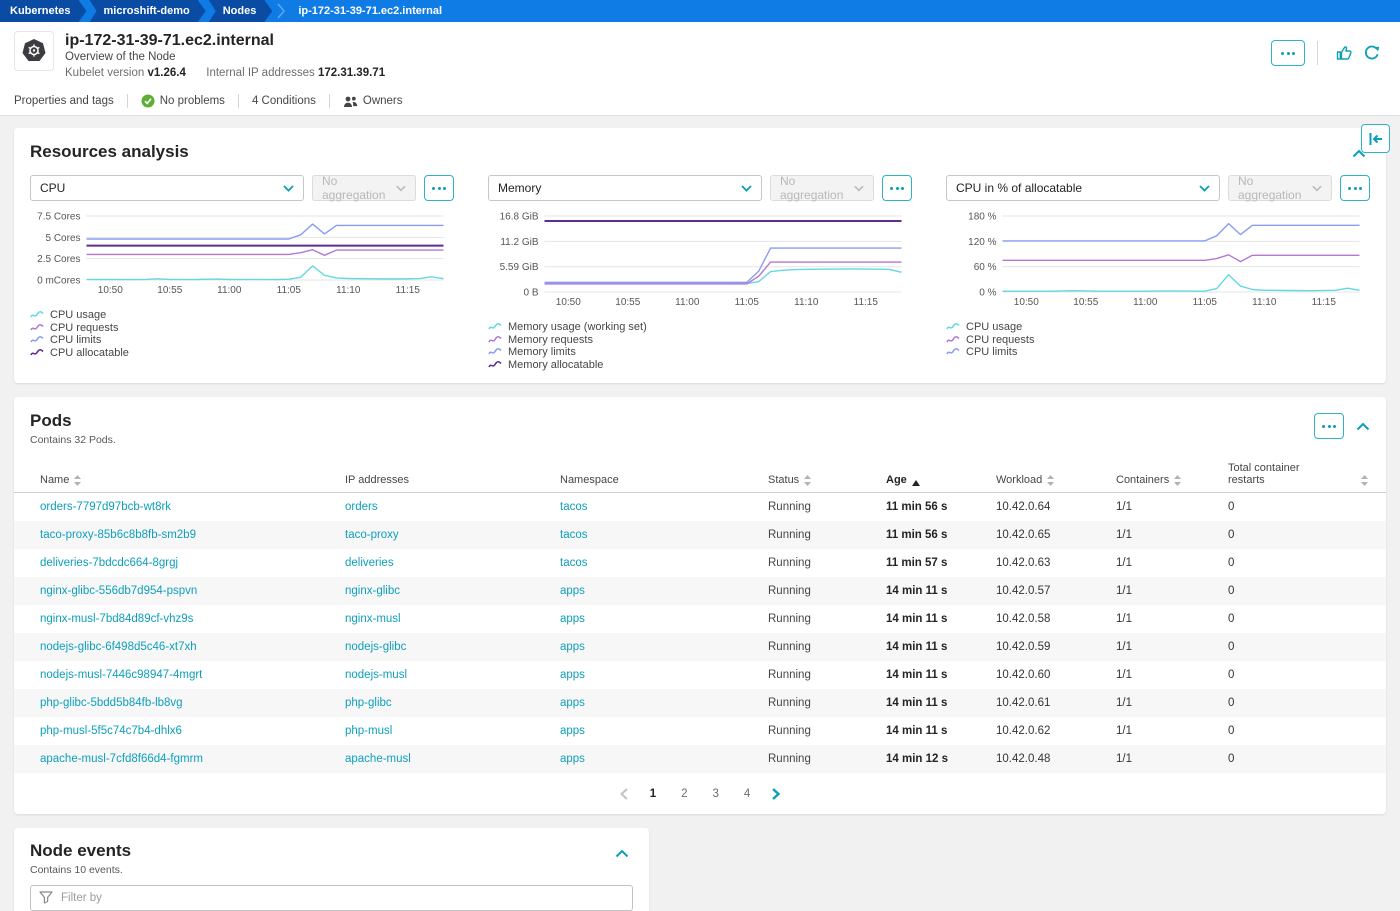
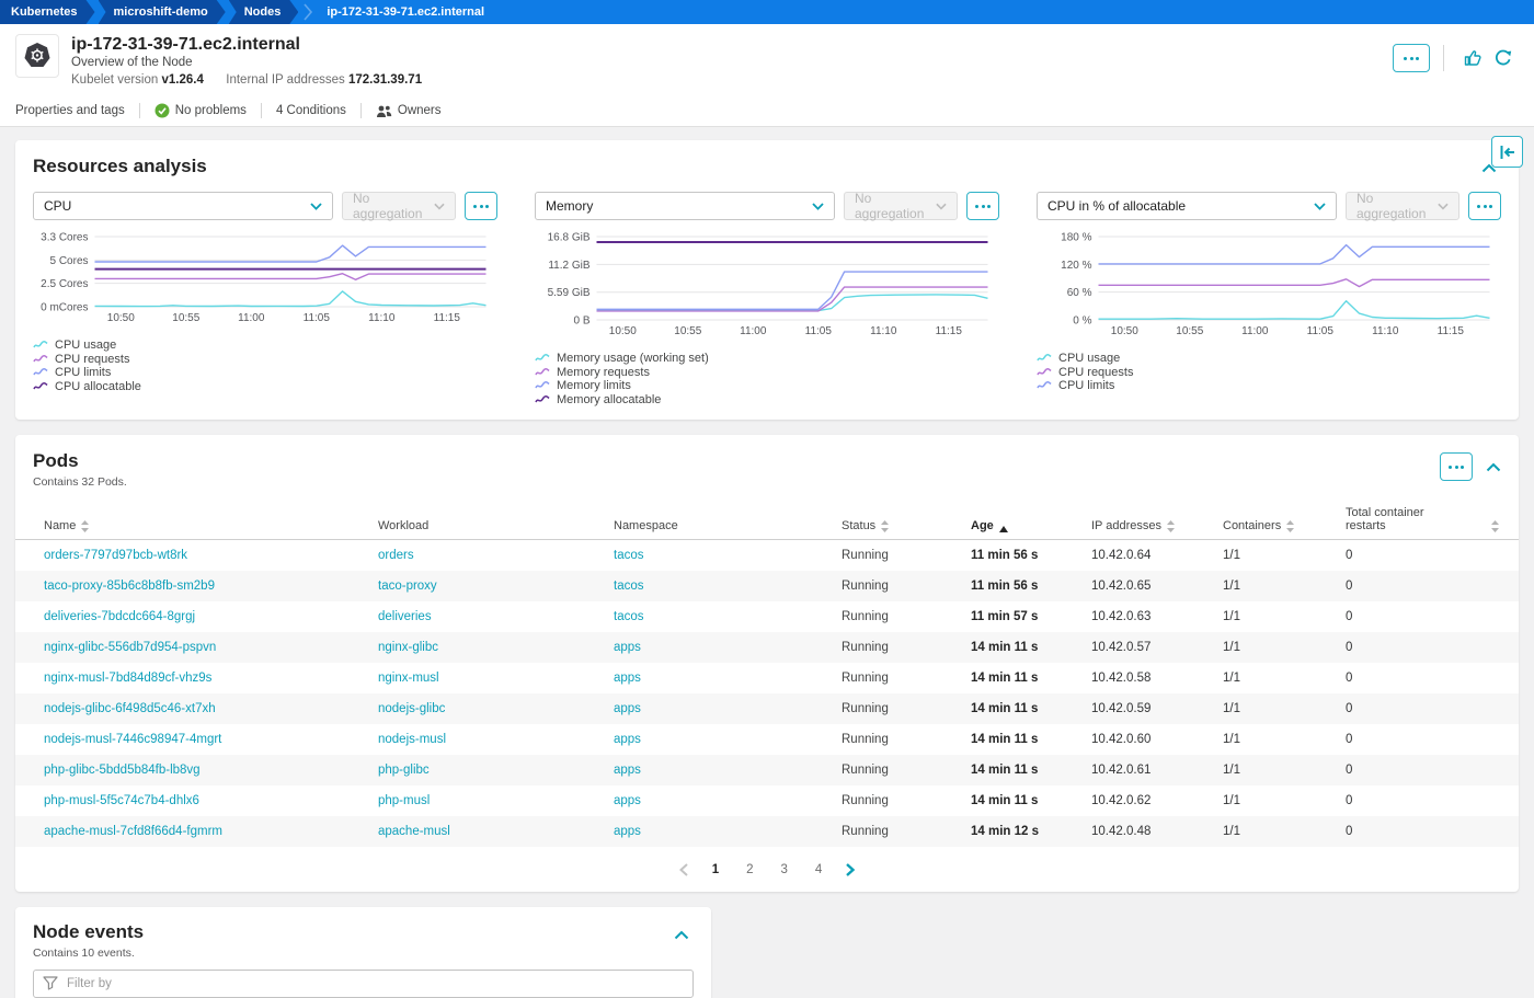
  Kubernetes
  microshift-demo
  Nodes
  ip-172-31-39-71.ec2.internal
  ip-172-31-39-71.ec2.internal
  Overview of the Node
  Kubelet version v1.26.4 Internal IP addresses 172.31.39.71
  Properties and tags
  No problems
  4 Conditions
  Owners
  Resources analysis
  CPU
  No aggregation
- 7.5 Cores
+ 3.3 Cores
  5 Cores
  2.5 Cores
  0 mCores
  10:50
  10:55
  11:00
  11:05
  11:10
  11:15
  CPU usage
  CPU requests
  CPU limits
  CPU allocatable
  Memory
  No aggregation
  16.8 GiB
  11.2 GiB
  5.59 GiB
  0 B
  10:50
  10:55
  11:00
  11:05
  11:10
  11:15
  Memory usage (working set)
  Memory requests
  Memory limits
  Memory allocatable
  CPU in % of allocatable
  No aggregation
  180 %
  120 %
  60 %
  0 %
  10:50
  10:55
  11:00
  11:05
  11:10
  11:15
  CPU usage
  CPU requests
  CPU limits
  Pods
  Contains 32 Pods.
  Name
- IP addresses
+ Workload
  Namespace
  Status
  Age
- Workload
+ IP addresses
  Containers
  Total container restarts
  orders-7797d97bcb-wt8rk
  orders
  tacos
  Running
  11 min 56 s
  10.42.0.64
  1/1
  0
  taco-proxy-85b6c8b8fb-sm2b9
  taco-proxy
  tacos
  Running
  11 min 56 s
  10.42.0.65
  1/1
  0
  deliveries-7bdcdc664-8grgj
  deliveries
  tacos
  Running
  11 min 57 s
  10.42.0.63
  1/1
  0
  nginx-glibc-556db7d954-pspvn
  nginx-glibc
  apps
  Running
  14 min 11 s
  10.42.0.57
  1/1
  0
  nginx-musl-7bd84d89cf-vhz9s
  nginx-musl
  apps
  Running
  14 min 11 s
  10.42.0.58
  1/1
  0
  nodejs-glibc-6f498d5c46-xt7xh
  nodejs-glibc
  apps
  Running
  14 min 11 s
  10.42.0.59
  1/1
  0
  nodejs-musl-7446c98947-4mgrt
  nodejs-musl
  apps
  Running
  14 min 11 s
  10.42.0.60
  1/1
  0
  php-glibc-5bdd5b84fb-lb8vg
  php-glibc
  apps
  Running
  14 min 11 s
  10.42.0.61
  1/1
  0
  php-musl-5f5c74c7b4-dhlx6
  php-musl
  apps
  Running
  14 min 11 s
  10.42.0.62
  1/1
  0
  apache-musl-7cfd8f66d4-fgmrm
  apache-musl
  apps
  Running
  14 min 12 s
  10.42.0.48
  1/1
  0
  1
  2
  3
  4
  Node events
  Contains 10 events.
  Filter by
